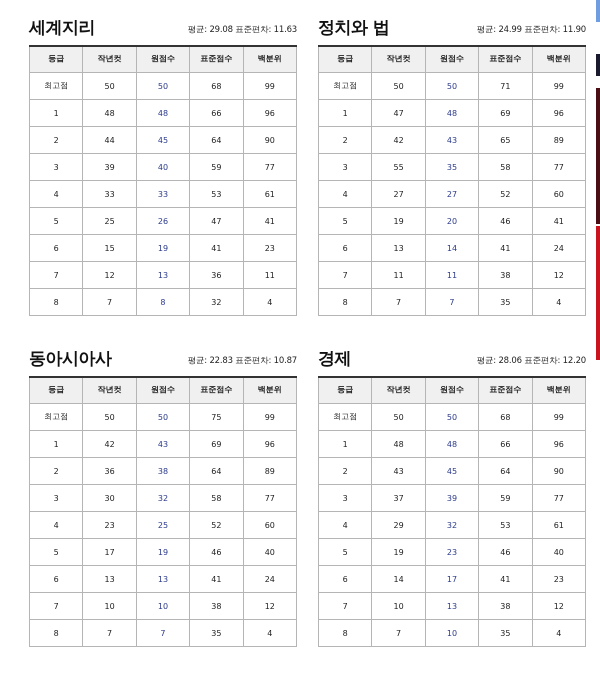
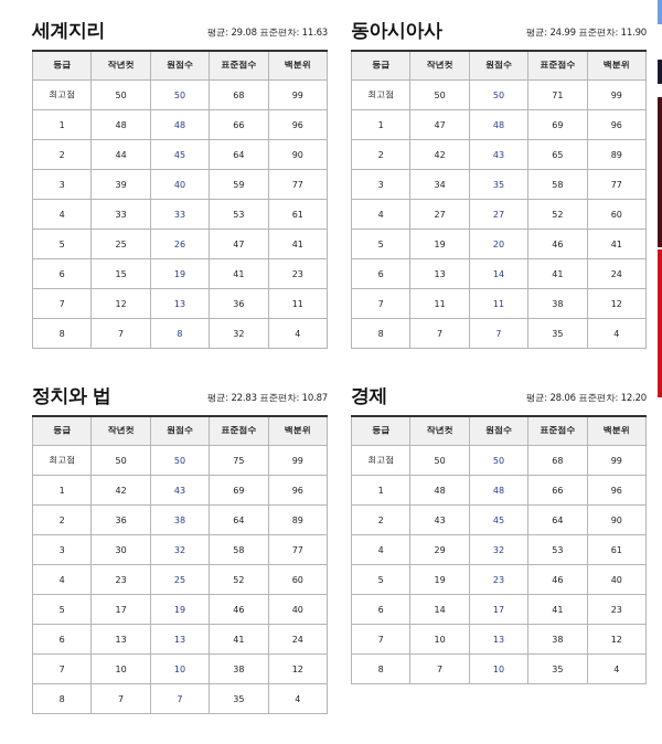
  세계지리
  평균: 29.08 표준편차: 11.63
  등급	작년컷	원점수	표준점수	백분위
  최고점	50	50	68	99
  1	48	48	66	96
  2	44	45	64	90
  3	39	40	59	77
  4	33	33	53	61
  5	25	26	47	41
  6	15	19	41	23
  7	12	13	36	11
  8	7	8	32	4
- 정치와 법
+ 동아시아사
  평균: 24.99 표준편차: 11.90
  등급	작년컷	원점수	표준점수	백분위
  최고점	50	50	71	99
  1	47	48	69	96
  2	42	43	65	89
- 3	55	35	58	77
+ 3	34	35	58	77
  4	27	27	52	60
  5	19	20	46	41
  6	13	14	41	24
  7	11	11	38	12
  8	7	7	35	4
- 동아시아사
+ 정치와 법
  평균: 22.83 표준편차: 10.87
  등급	작년컷	원점수	표준점수	백분위
  최고점	50	50	75	99
  1	42	43	69	96
  2	36	38	64	89
  3	30	32	58	77
  4	23	25	52	60
  5	17	19	46	40
  6	13	13	41	24
  7	10	10	38	12
  8	7	7	35	4
  경제
  평균: 28.06 표준편차: 12.20
  등급	작년컷	원점수	표준점수	백분위
  최고점	50	50	68	99
  1	48	48	66	96
  2	43	45	64	90
- 3	37	39	59	77
  4	29	32	53	61
  5	19	23	46	40
  6	14	17	41	23
  7	10	13	38	12
  8	7	10	35	4
